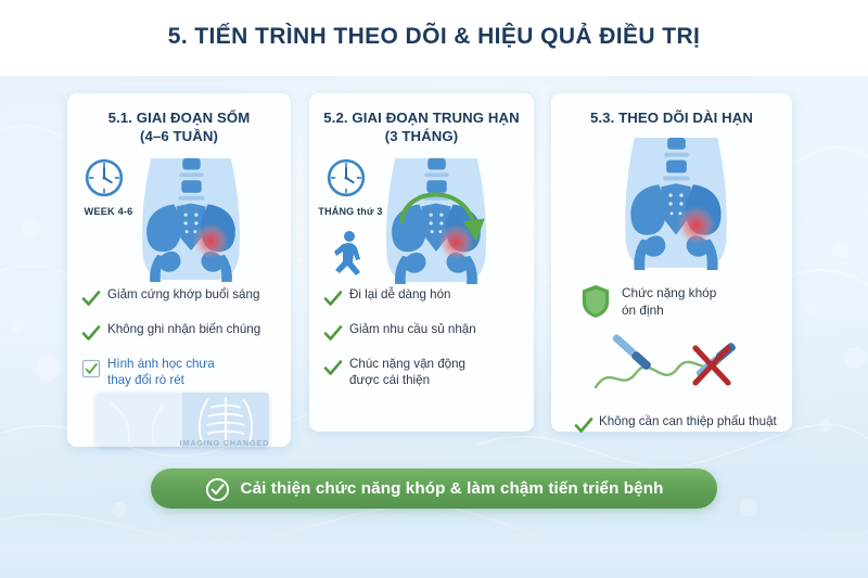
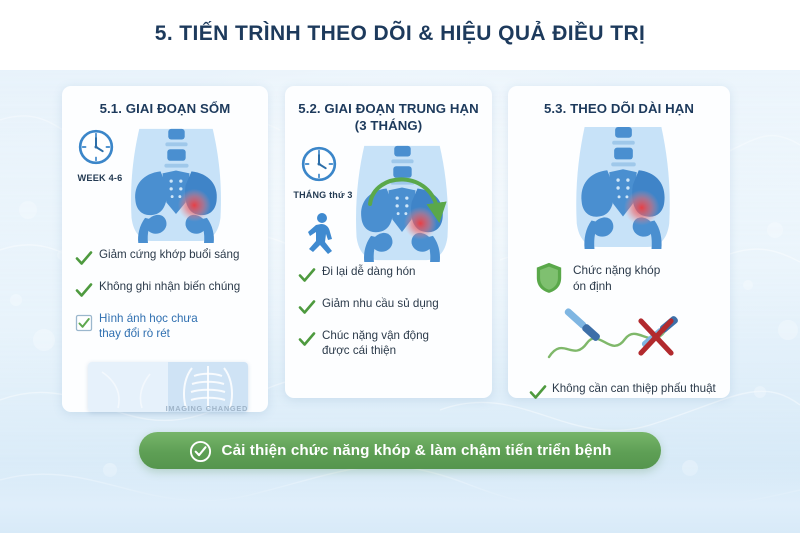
  5. TIẾN TRÌNH THEO DÕI & HIỆU QUẢ ĐIỀU TRỊ
  5.1. GIAI ĐOẠN SỔM
- (4–6 TUẦN)
  WEEK 4-6
  Giảm cứng khớp buổi sáng
  Không ghi nhận biến chúng
  Hình ánh học chưa
  thay đổi rò rét
  IMAGING CHANGED
  5.2. GIAI ĐOẠN TRUNG HẠN
  (3 THÁNG)
  THÁNG thứ 3
  Đi lại dễ dàng hón
- Giảm nhu cầu sủ nhận
+ Giảm nhu cầu sủ dụng
  Chúc nặng vận động
  được cái thiện
  5.3. THEO DÕI DÀI HẠN
  Chức nặng khóp
  ón định
  Không cần can thiệp phấu thuật
  Cải thiện chức năng khóp & làm chậm tiến triển bệnh
